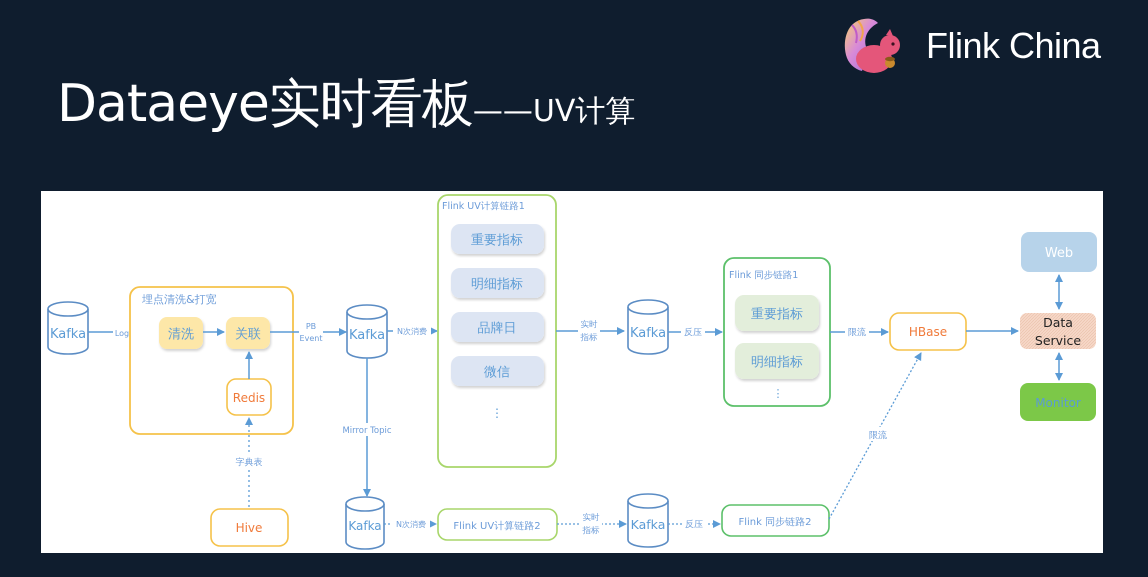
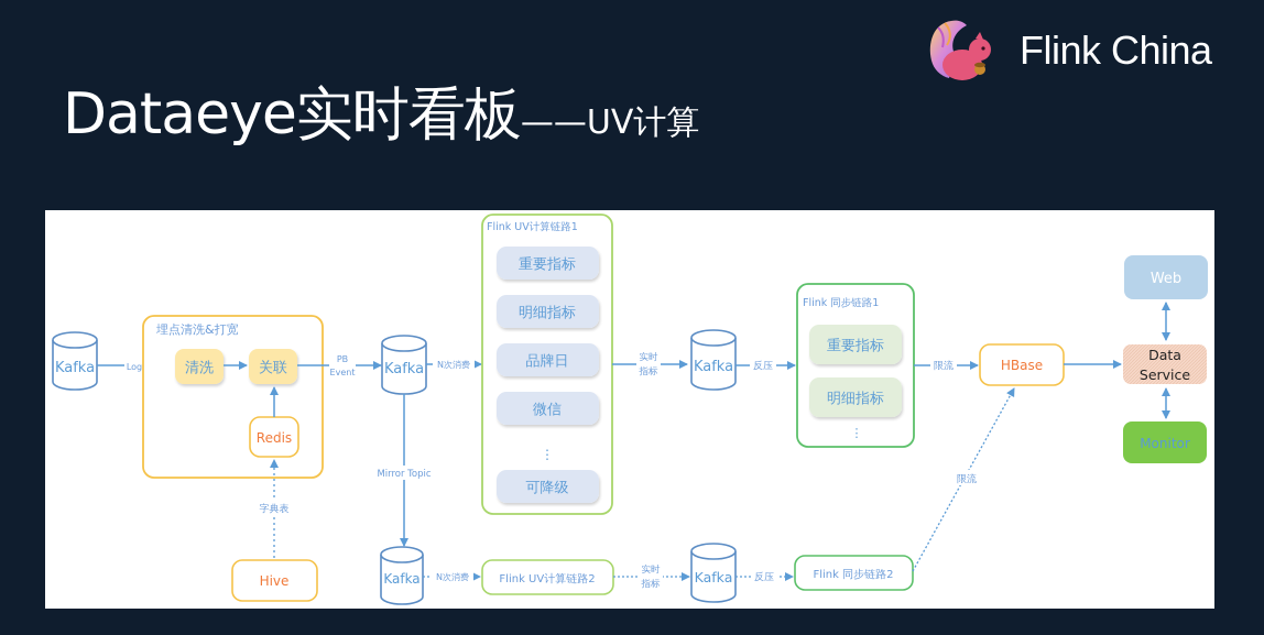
  Dataeye实时看板——UV计算
  Flink China
  Kafka
  Log
  埋点清洗&打宽
  清洗
  关联
  Redis
  字典表
  Hive
  PB
  Event
  Kafka
  N次消费
  Mirror Topic
  Kafka
  N次消费
  Flink UV计算链路1
  重要指标
  明细指标
  品牌日
  微信
  ⋮
+ 可降级
  实时
  指标
  Kafka
  反压
  Flink 同步链路1
  重要指标
  明细指标
  ⋮
  限流
  HBase
  Data
  Service
  Web
  Monitor
  Flink UV计算链路2
  实时
  指标
  Kafka
  反压
  Flink 同步链路2
  限流
